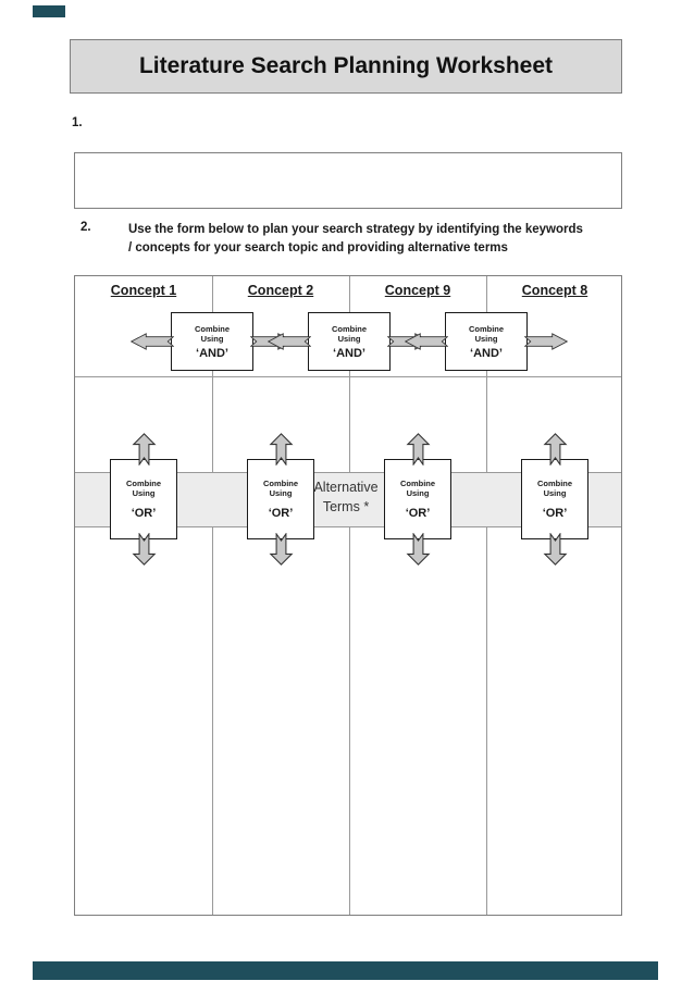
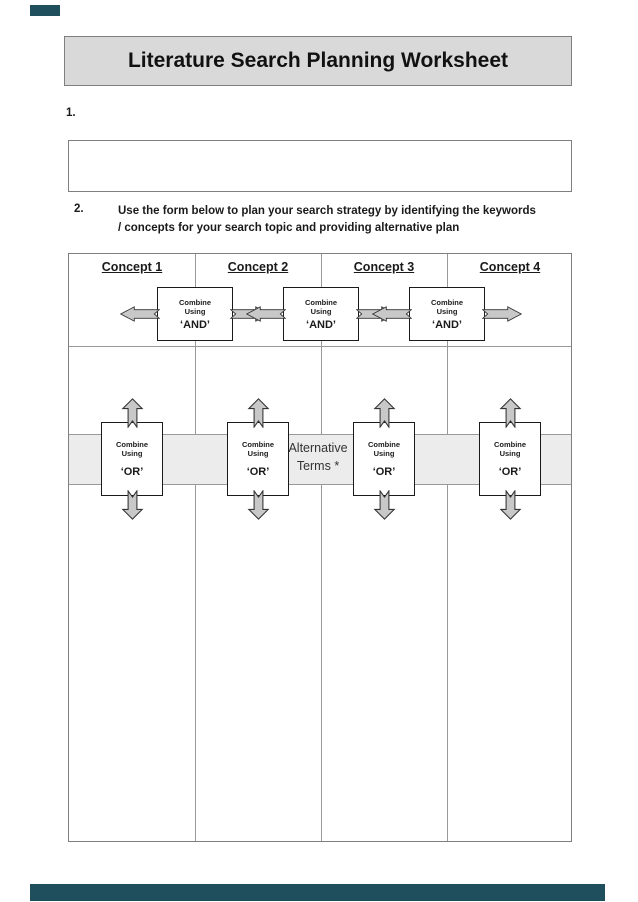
  Literature Search Planning Worksheet
  1.
  2.
  Use the form below to plan your search strategy by identifying the keywords
- / concepts for your search topic and providing alternative terms
+ / concepts for your search topic and providing alternative plan
  Concept 1
  Concept 2
- Concept 9
+ Concept 3
- Concept 8
+ Concept 4
  Combine
  Using
  ‘AND’
  Combine
  Using
  ‘AND’
  Combine
  Using
  ‘AND’
  Alternative
  Terms *
  Combine
  Using
  ‘OR’
  Combine
  Using
  ‘OR’
  Combine
  Using
  ‘OR’
  Combine
  Using
  ‘OR’
